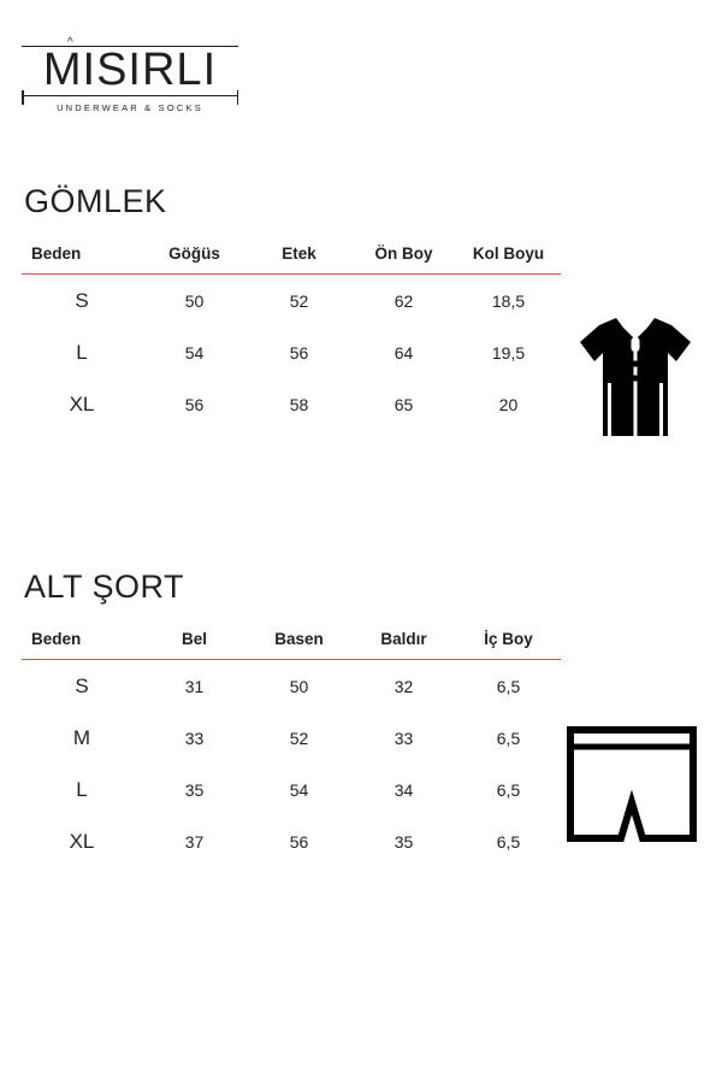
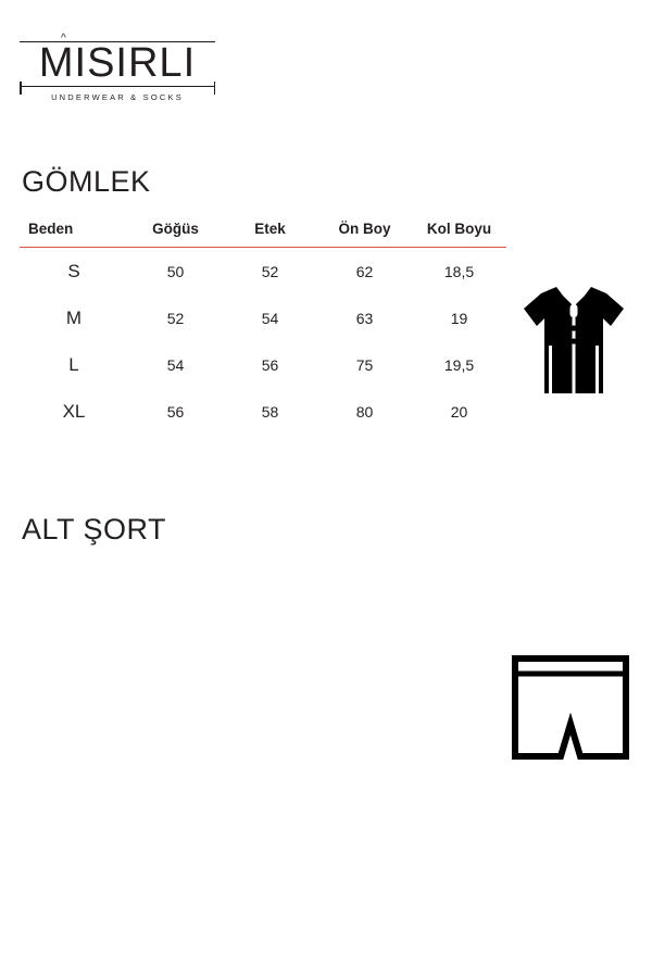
  ^
  MISIRLI
  UNDERWEAR & SOCKS
  GÖMLEK
  Beden	Göğüs	Etek	Ön Boy	Kol Boyu
  S	50	52	62	18,5
+ M	52	54	63	19
- L	54	56	64	19,5
+ L	54	56	75	19,5
- XL	56	58	65	20
+ XL	56	58	80	20
  ALT ŞORT
- Beden	Bel	Basen	Baldır	İç Boy
- S	31	50	32	6,5
- M	33	52	33	6,5
- L	35	54	34	6,5
- XL	37	56	35	6,5
